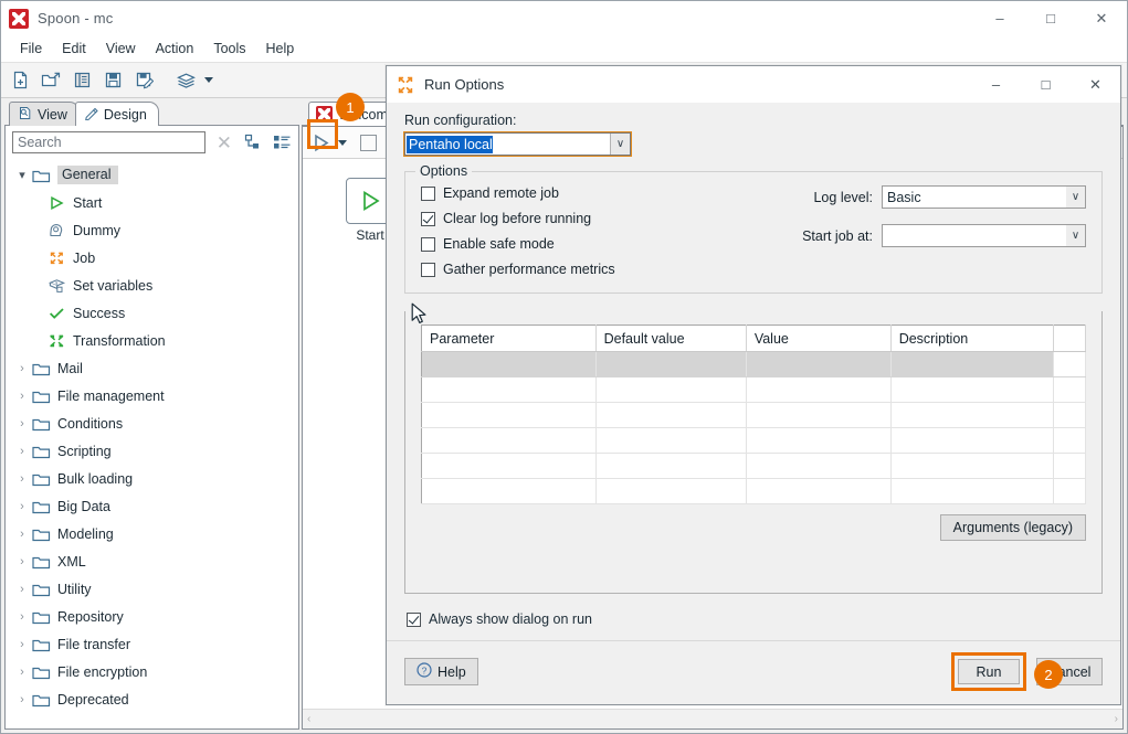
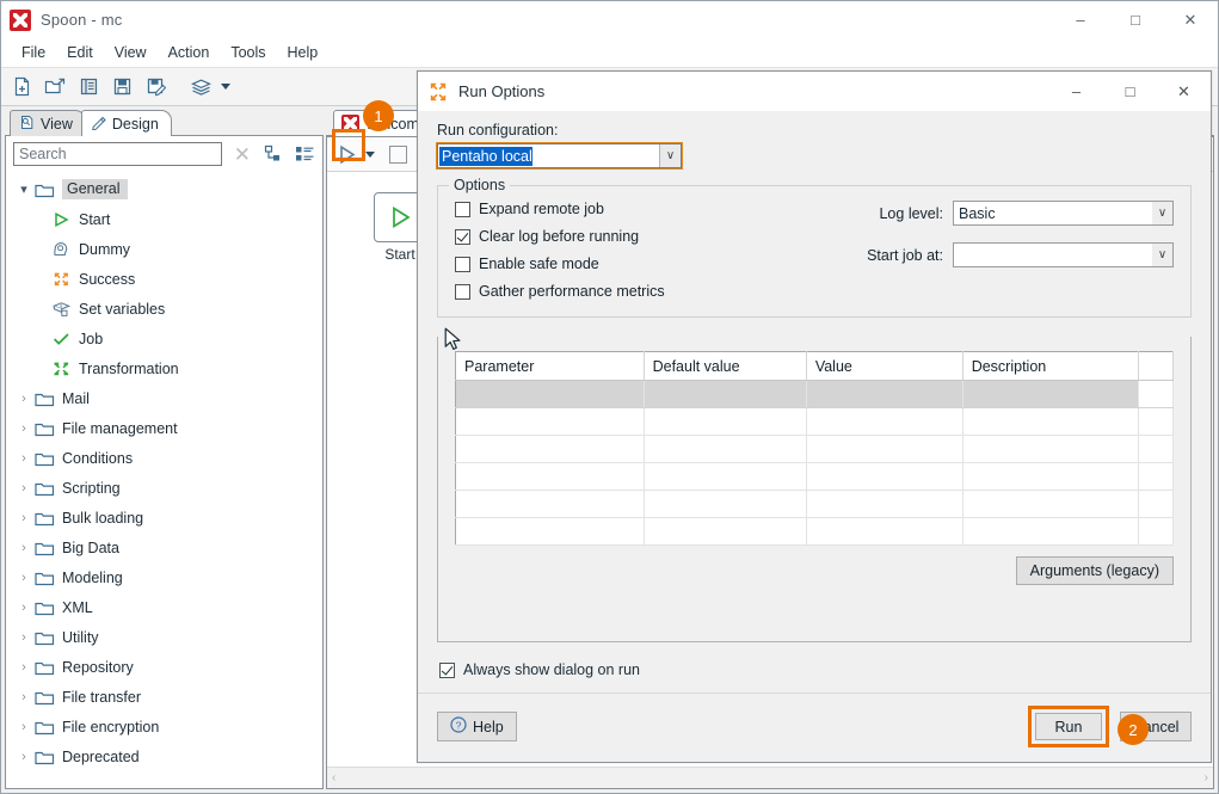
  Spoon - mc
  –
  □
  ✕
  File
  Edit
  View
  Action
  Tools
  Help
  View
  Design
  Search
  ✕
  ▾
  General
  Start
  Dummy
- Job
+ Success
  Set variables
- Success
+ Job
  Transformation
  ›
  Mail
  ›
  File management
  ›
  Conditions
  ›
  Scripting
  ›
  Bulk loading
  ›
  Big Data
  ›
  Modeling
  ›
  XML
  ›
  Utility
  ›
  Repository
  ›
  File transfer
  ›
  File encryption
  ›
  Deprecated
  Start
  ‹
  ›
  Run Options
  –
  □
  ✕
  Run configuration:
  Pentaho local
  ∨
  Options
  Expand remote job
  Clear log before running
  Enable safe mode
  Gather performance metrics
  Log level:
  Basic
  ∨
  Start job at:
  ∨
  Parameter	Default value	Value	Description
  Arguments (legacy)
  Always show dialog on run
  ?
  Help
  Run
  1
  2
